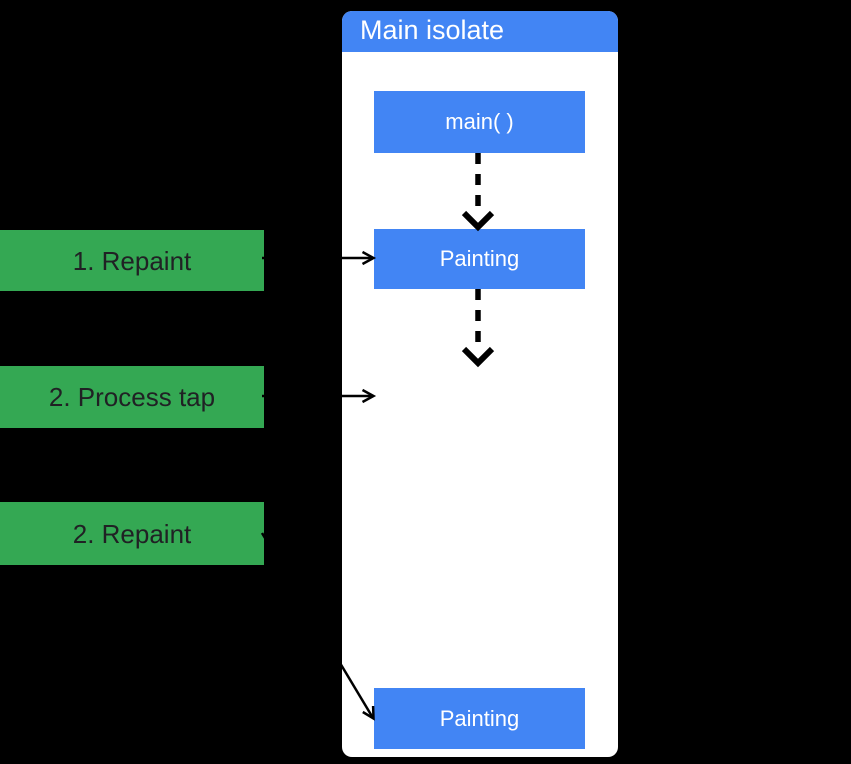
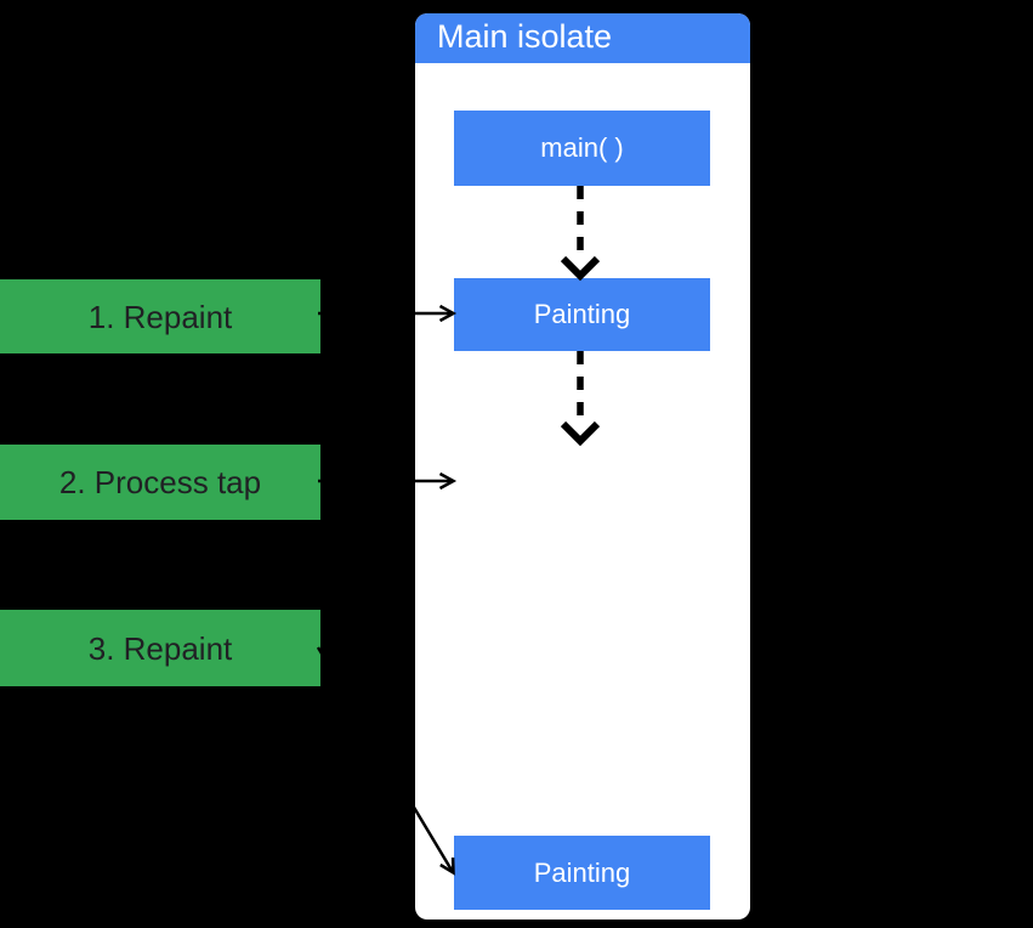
  1. Repaint
  2. Process tap
- 2. Repaint
+ 3. Repaint
  Main isolate
  main( )
  Painting
  Painting
